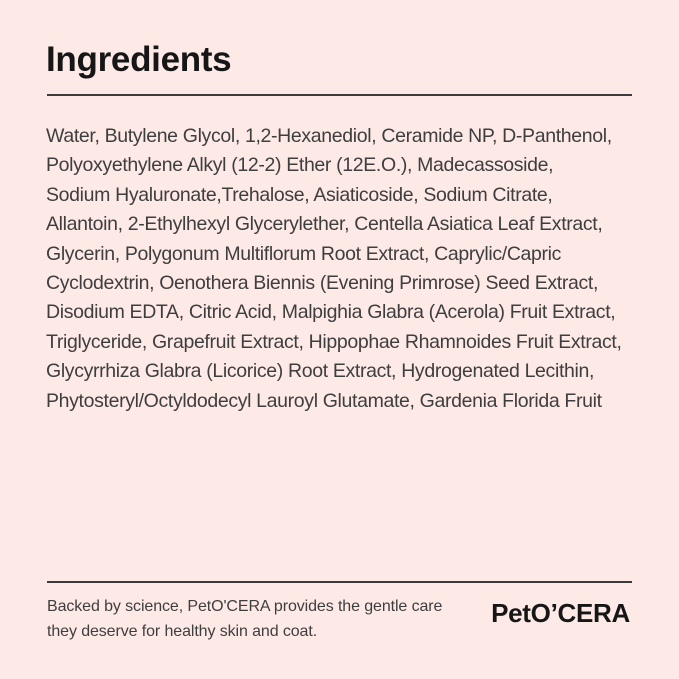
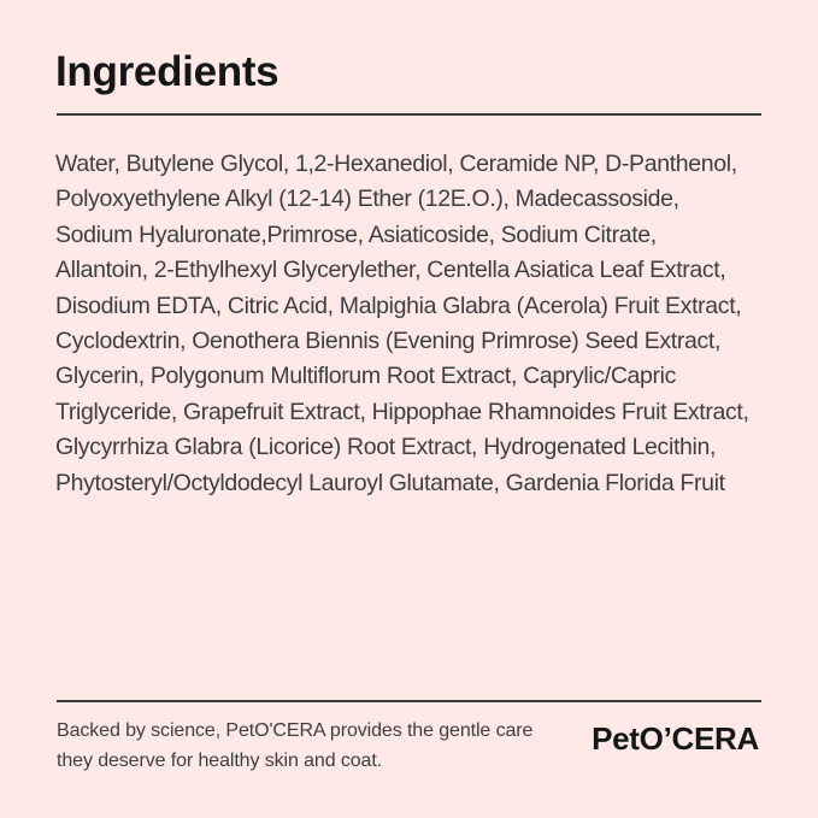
  Ingredients
  Water, Butylene Glycol, 1,2-Hexanediol, Ceramide NP, D-Panthenol,
- Polyoxyethylene Alkyl (12-2) Ether (12E.O.), Madecassoside,
+ Polyoxyethylene Alkyl (12-14) Ether (12E.O.), Madecassoside,
- Sodium Hyaluronate,Trehalose, Asiaticoside, Sodium Citrate,
+ Sodium Hyaluronate,Primrose, Asiaticoside, Sodium Citrate,
  Allantoin, 2-Ethylhexyl Glycerylether, Centella Asiatica Leaf Extract,
- Glycerin, Polygonum Multiflorum Root Extract, Caprylic/Capric
+ Disodium EDTA, Citric Acid, Malpighia Glabra (Acerola) Fruit Extract,
  Cyclodextrin, Oenothera Biennis (Evening Primrose) Seed Extract,
- Disodium EDTA, Citric Acid, Malpighia Glabra (Acerola) Fruit Extract,
+ Glycerin, Polygonum Multiflorum Root Extract, Caprylic/Capric
  Triglyceride, Grapefruit Extract, Hippophae Rhamnoides Fruit Extract,
  Glycyrrhiza Glabra (Licorice) Root Extract, Hydrogenated Lecithin,
  Phytosteryl/Octyldodecyl Lauroyl Glutamate, Gardenia Florida Fruit
  Backed by science, PetO'CERA provides the gentle care
  they deserve for healthy skin and coat.
  PetO’CERA
